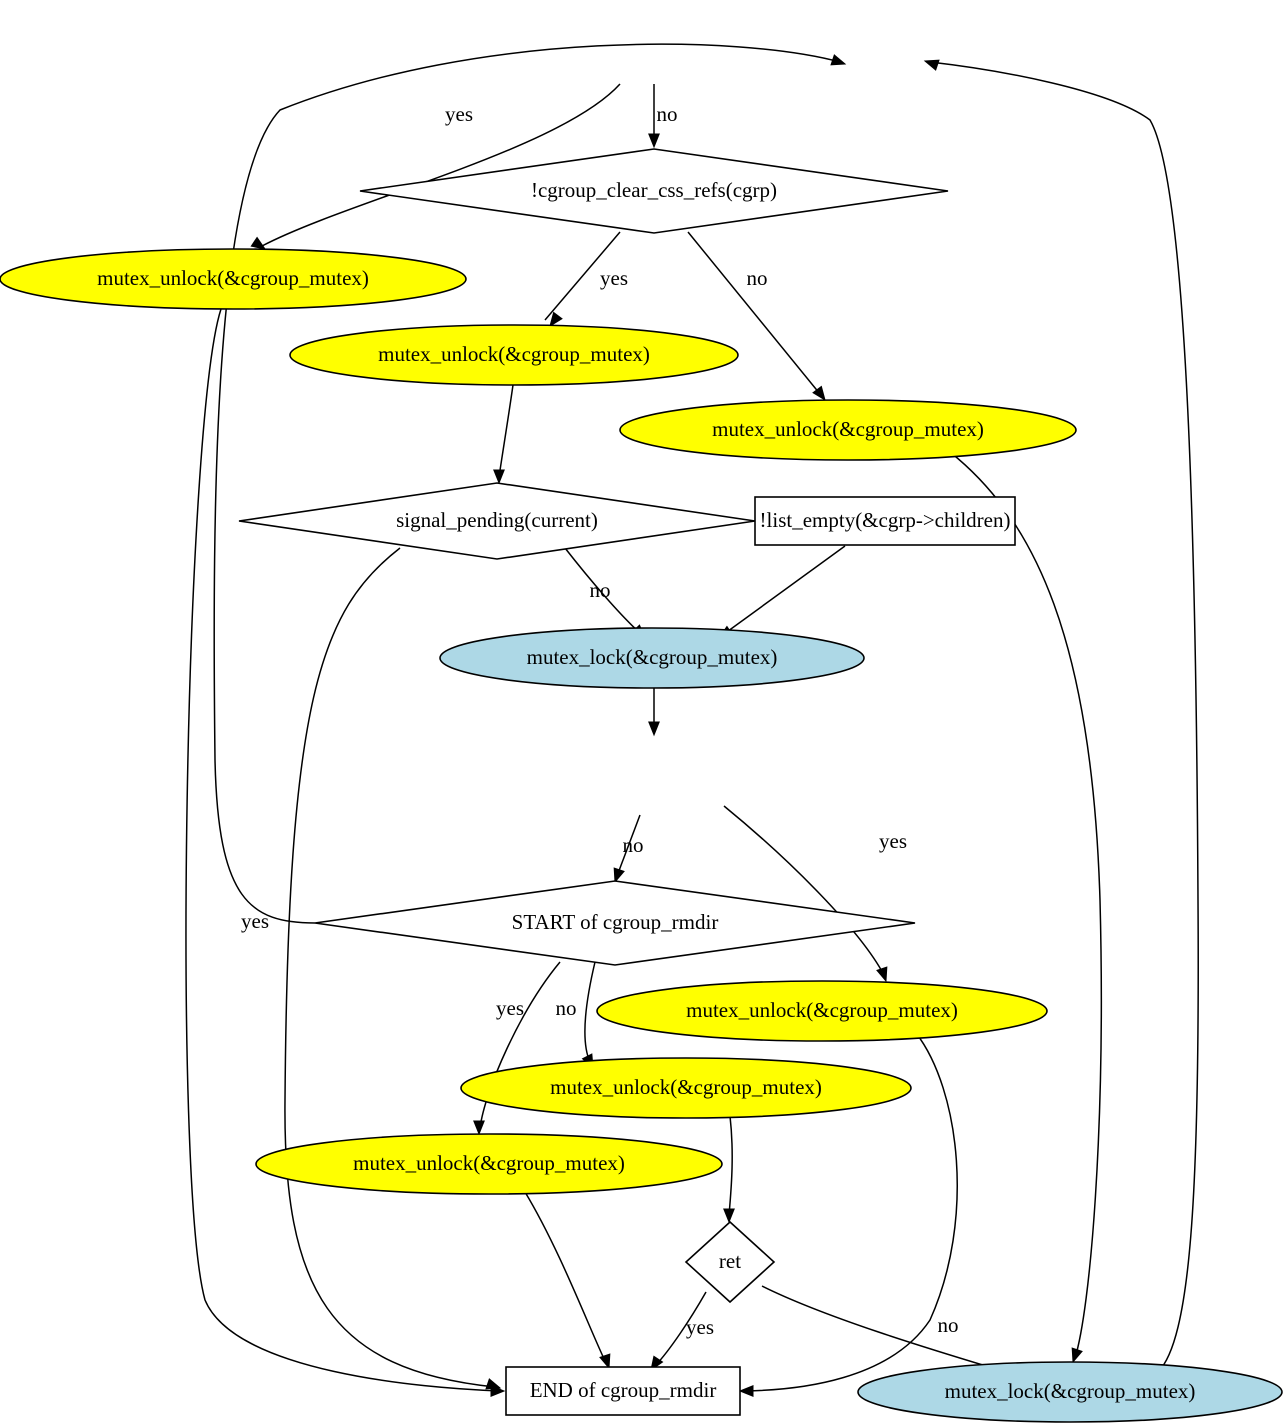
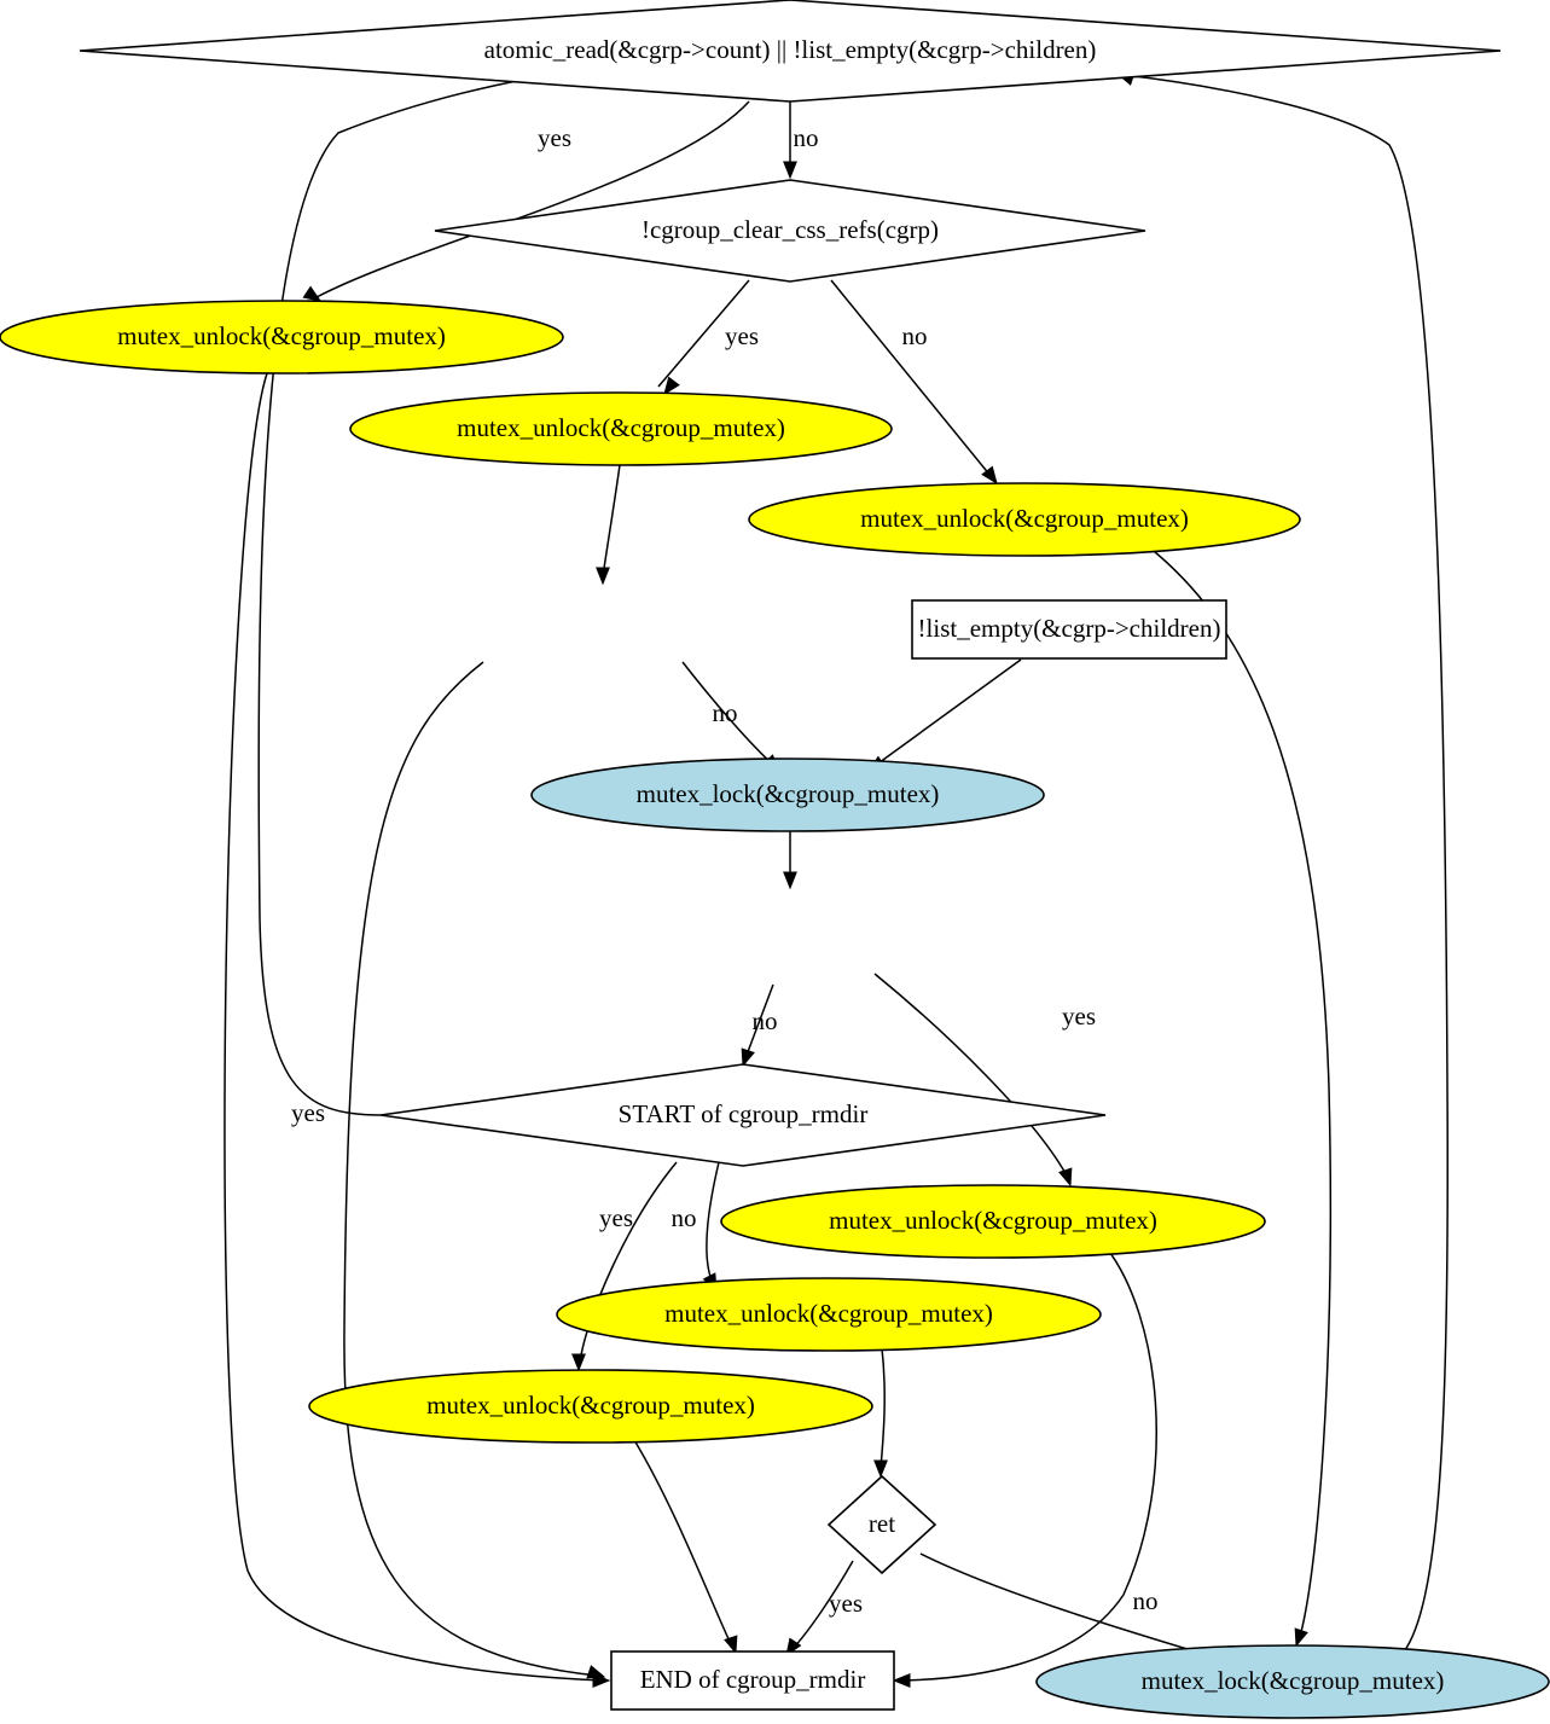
+ atomic_read(&cgrp->count) || !list_empty(&cgrp->children)
  !cgroup_clear_css_refs(cgrp)
  mutex_unlock(&cgroup_mutex)
  mutex_unlock(&cgroup_mutex)
  mutex_unlock(&cgroup_mutex)
- signal_pending(current)
  !list_empty(&cgrp->children)
  mutex_lock(&cgroup_mutex)
  START of cgroup_rmdir
  mutex_unlock(&cgroup_mutex)
  mutex_unlock(&cgroup_mutex)
  mutex_unlock(&cgroup_mutex)
  ret
  END of cgroup_rmdir
  mutex_lock(&cgroup_mutex)
  yes
  no
  yes
  no
  no
  no
  yes
  yes
  no
  yes
  yes
  no
